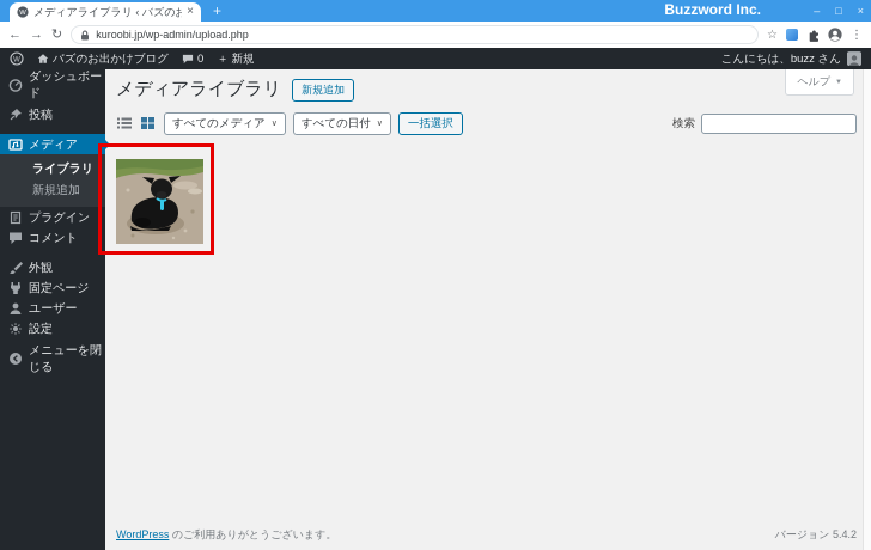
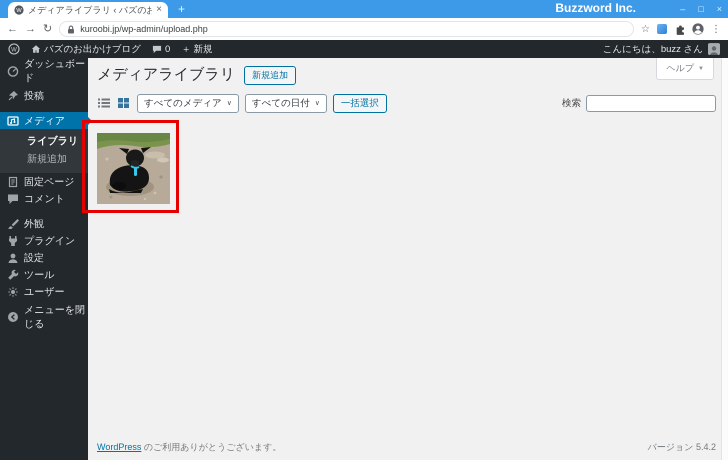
  メディアライブラリ ‹ バズのお
  ×
  +
  Buzzword Inc.
  –
  □
  ×
  ←
  →
  ↻
  kuroobi.jp/wp-admin/upload.php
  ☆
  ⋮
  バズのお出かけブログ
  0
  ＋ 新規
  こんにちは、buzz さん
  ダッシュボード
  投稿
  メディア
  ライブラリ
  新規追加
- プラグイン
+ 固定ページ
  コメント
  外観
- 固定ページ
+ プラグイン
- ユーザー
+ 設定
+ ツール
- 設定
+ ユーザー
  メニューを閉じる
  メディアライブラリ
  新規追加
  ヘルプ
  すべてのメディア
  すべての日付
  一括選択
  検索
  WordPress のご利用ありがとうございます。
  バージョン 5.4.2
